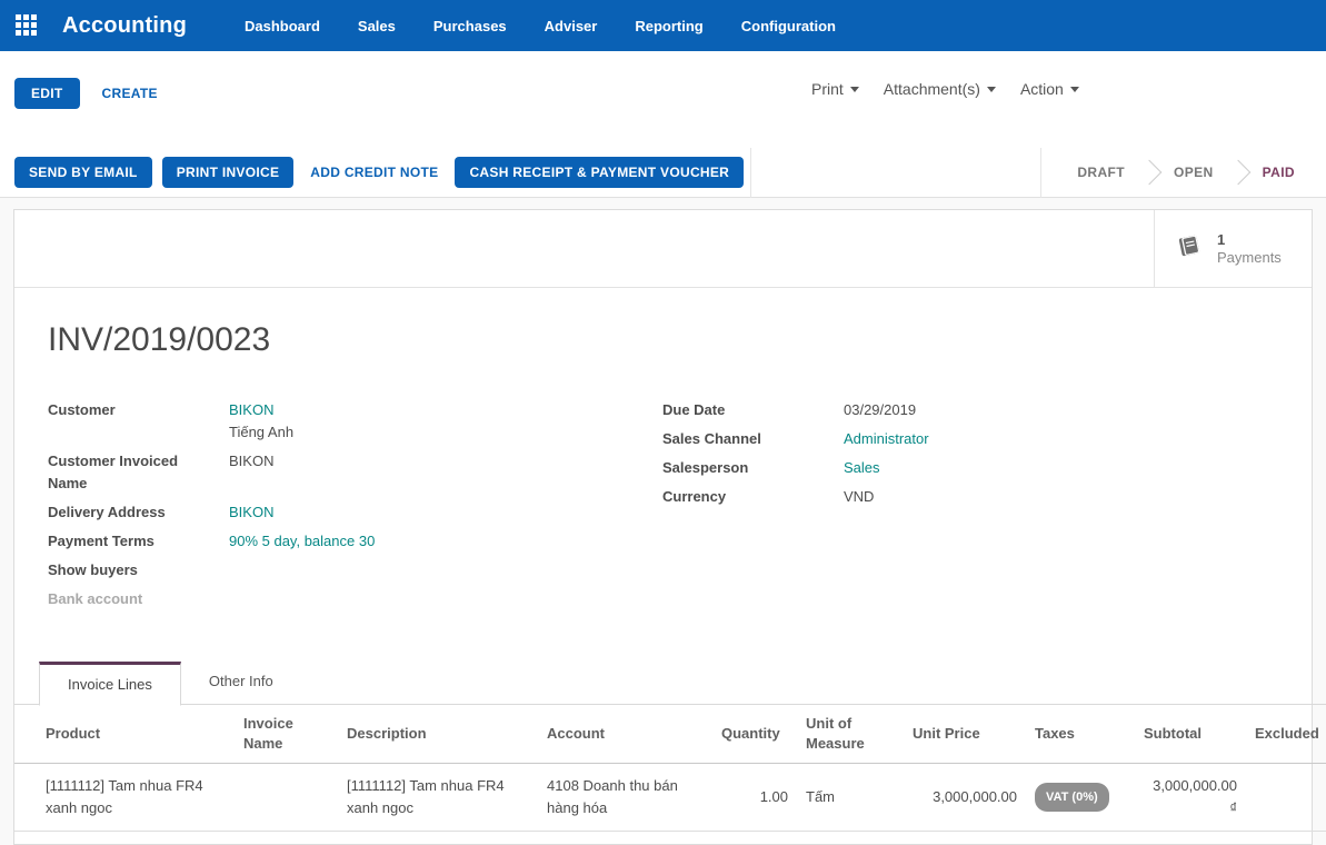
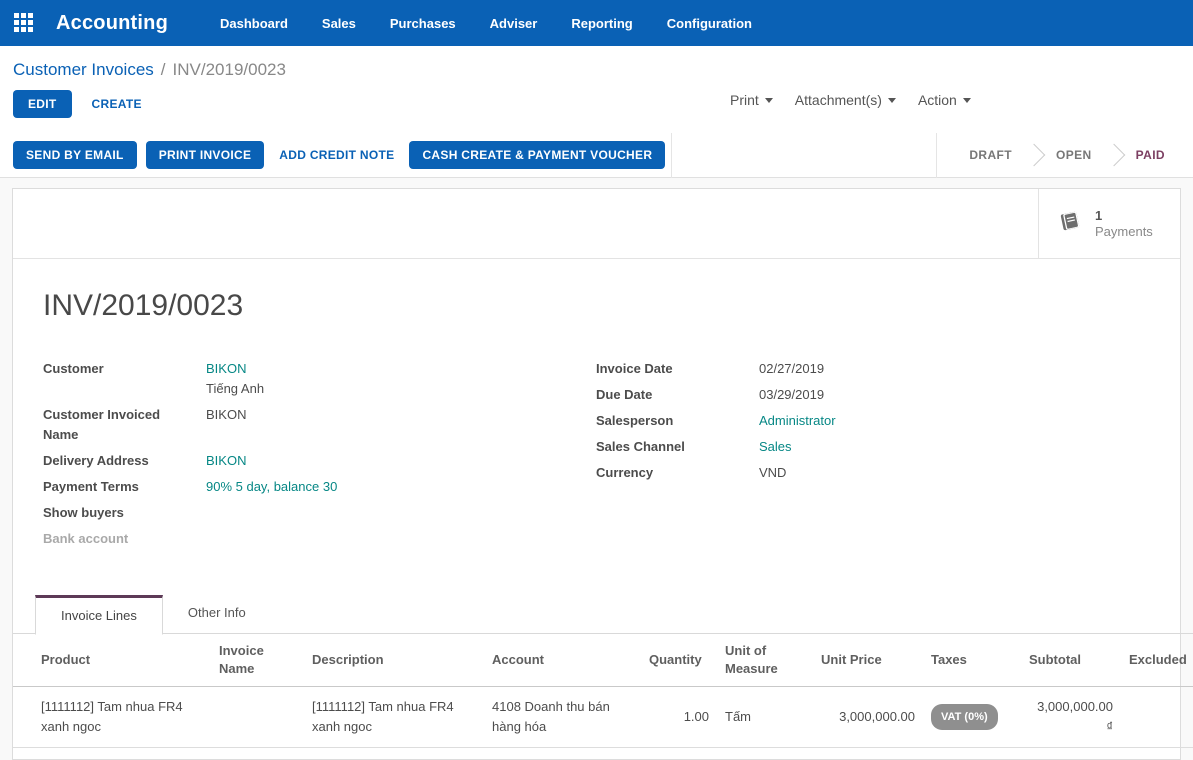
  Accounting
  Dashboard
  Sales
  Purchases
  Adviser
  Reporting
  Configuration
+ Customer Invoices / INV/2019/0023
  EDIT
  CREATE
  Print
  Attachment(s)
  Action
  SEND BY EMAIL
  PRINT INVOICE
  ADD CREDIT NOTE
- CASH RECEIPT & PAYMENT VOUCHER
+ CASH CREATE & PAYMENT VOUCHER
  DRAFT
  OPEN
  PAID
  1
  Payments
  INV/2019/0023
  Customer
  BIKON
  Tiếng Anh
  Customer Invoiced Name
  BIKON
  Delivery Address
  BIKON
  Payment Terms
  90% 5 day, balance 30
  Show buyers
  Bank account
+ Invoice Date
+ 02/27/2019
  Due Date
  03/29/2019
- Sales Channel
+ Salesperson
  Administrator
- Salesperson
+ Sales Channel
  Sales
  Currency
  VND
  Invoice Lines
  Other Info
  Product	Invoice Name	Description	Account	Quantity	Unit of Measure	Unit Price	Taxes	Subtotal	Excluded
  [1111112] Tam nhua FR4 xanh ngoc		[1111112] Tam nhua FR4 xanh ngoc	4108 Doanh thu bán hàng hóa	1.00	Tấm	3,000,000.00	VAT (0%)	3,000,000.00 ₫
